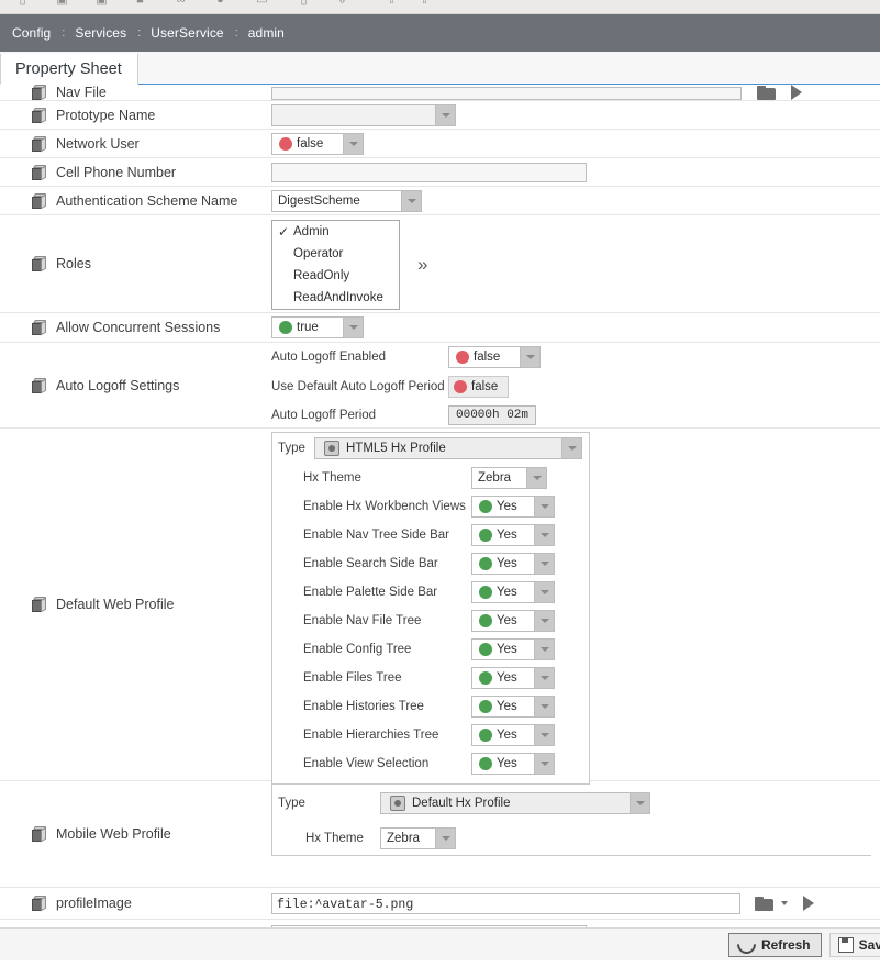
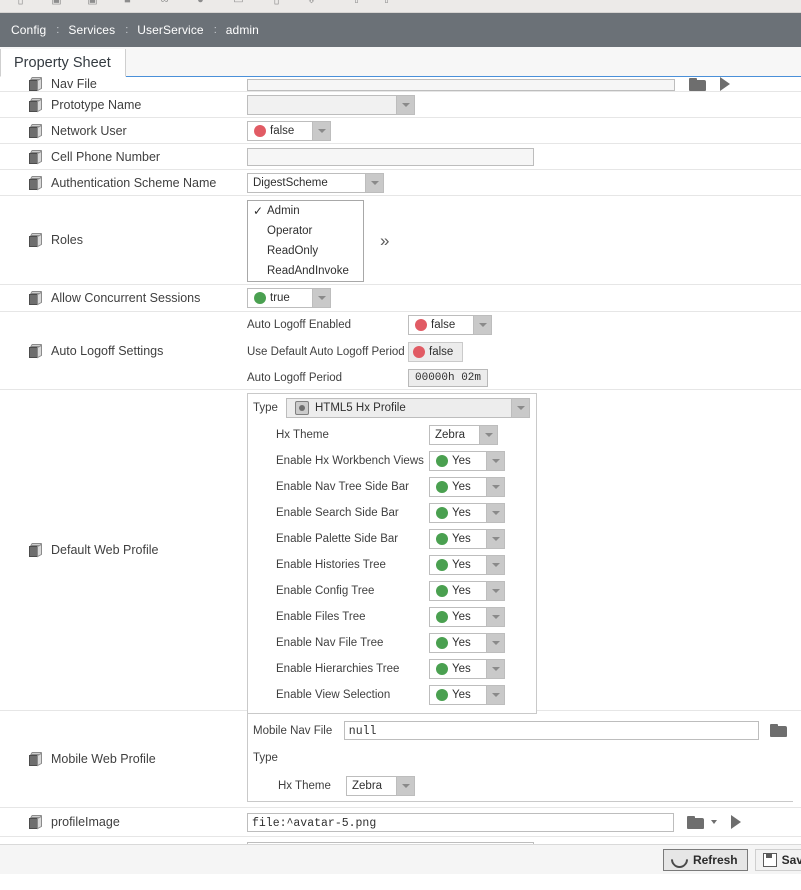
  ▯
  ▣
  ▣
  ■
  ∞
  ●
  ▭
  ▯
  ⇩
  ⇧
  ⇧
  Config
  :
  Services
  :
  UserService
  :
  admin
  Property Sheet
  Nav File
  Prototype Name
  Network User
  false
  Cell Phone Number
  Authentication Scheme Name
  DigestScheme
  Roles
  ✓
  Admin
  Operator
  ReadOnly
  ReadAndInvoke
  »
  Allow Concurrent Sessions
  true
  Auto Logoff Settings
  Auto Logoff Enabled
  false
  Use Default Auto Logoff Period
  false
  Auto Logoff Period
  00000h 02m
  Default Web Profile
  Type
  HTML5 Hx Profile
  Hx Theme
  Zebra
  Enable Hx Workbench Views
  Yes
  Enable Nav Tree Side Bar
  Yes
  Enable Search Side Bar
  Yes
  Enable Palette Side Bar
  Yes
- Enable Nav File Tree
+ Enable Histories Tree
  Yes
  Enable Config Tree
  Yes
  Enable Files Tree
  Yes
- Enable Histories Tree
+ Enable Nav File Tree
  Yes
  Enable Hierarchies Tree
  Yes
  Enable View Selection
  Yes
  Mobile Web Profile
+ Mobile Nav File
+ null
  Type
- Default Hx Profile
  Hx Theme
  Zebra
  profileImage
  file:^avatar-5.png
  Refresh
  Sav
